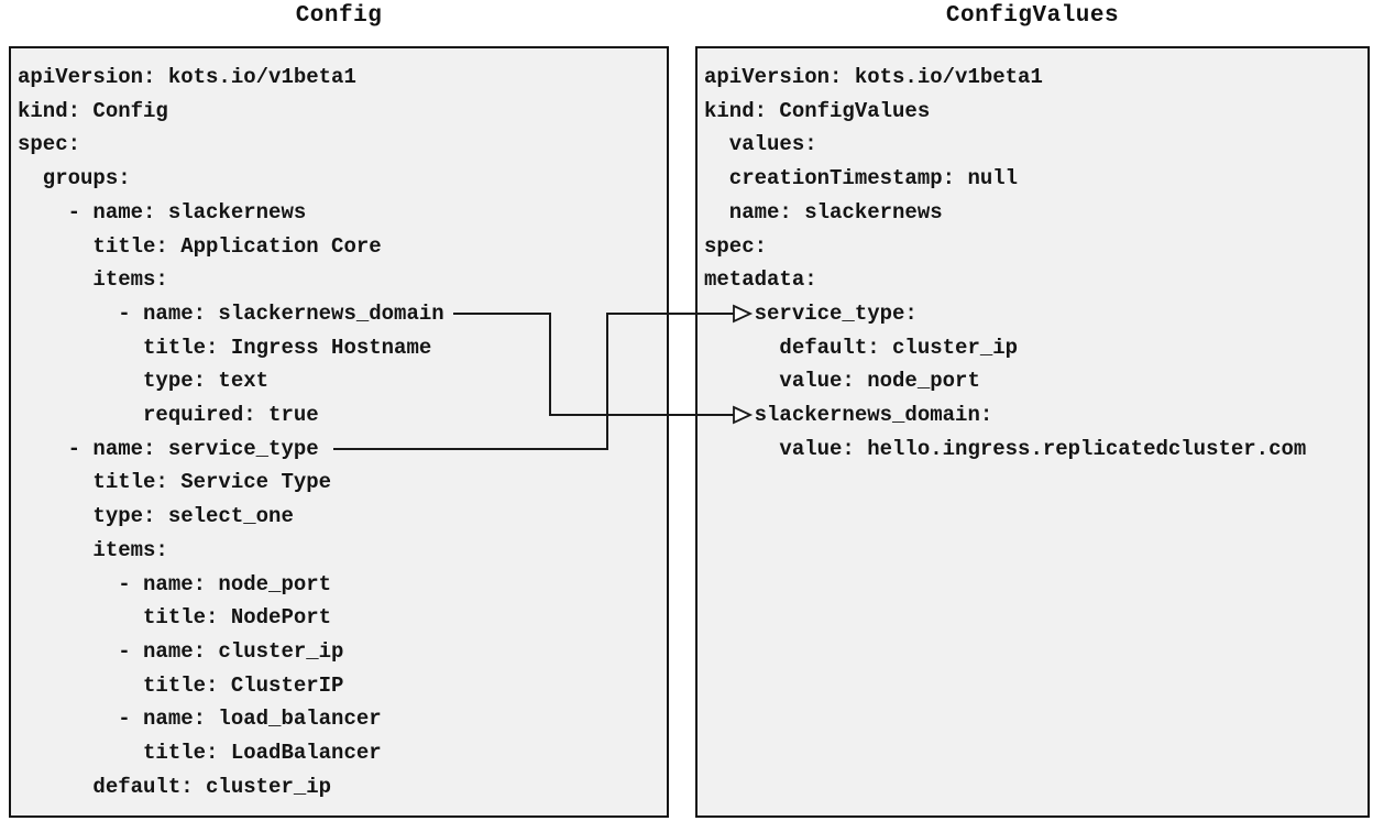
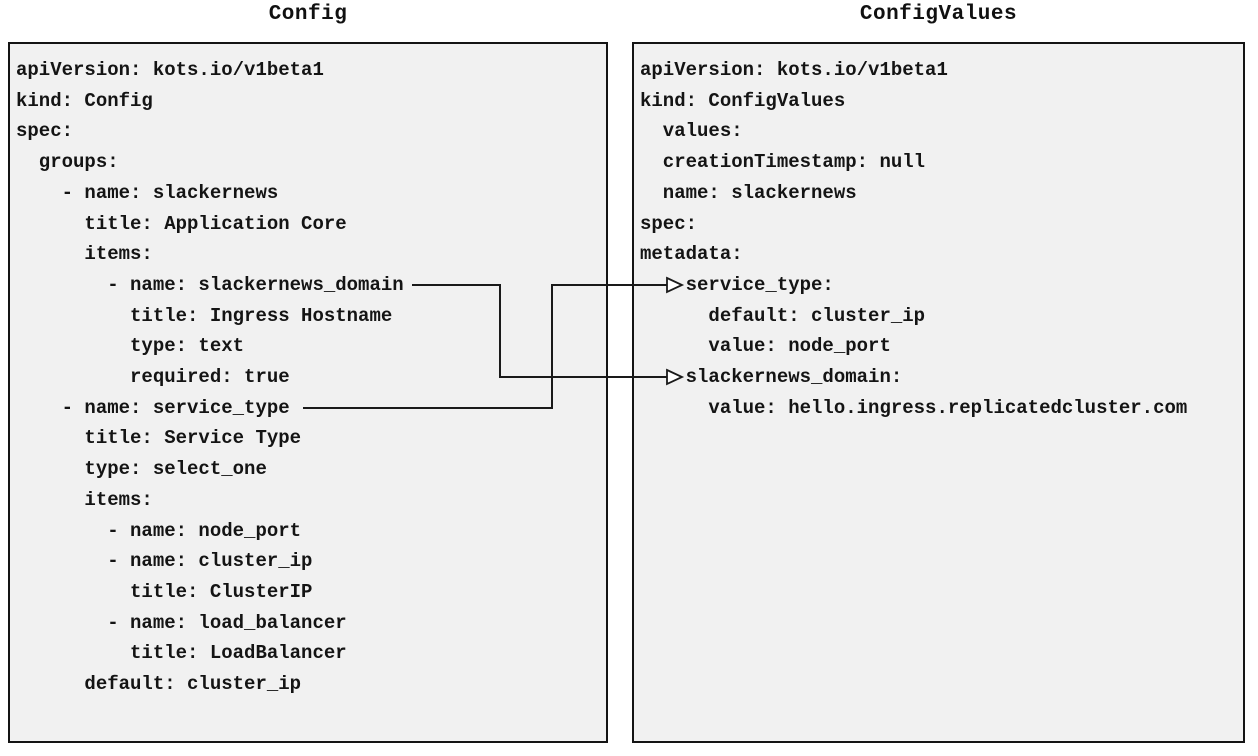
  Config
  ConfigValues
  apiVersion: kots.io/v1beta1
  kind: Config
  spec:
  groups:
  - name: slackernews
  title: Application Core
  items:
  - name: slackernews_domain
  title: Ingress Hostname
  type: text
  required: true
  - name: service_type
  title: Service Type
  type: select_one
  items:
  - name: node_port
- title: NodePort
  - name: cluster_ip
  title: ClusterIP
  - name: load_balancer
  title: LoadBalancer
  default: cluster_ip
  apiVersion: kots.io/v1beta1
  kind: ConfigValues
  values:
  creationTimestamp: null
  name: slackernews
  spec:
  metadata:
  service_type:
  default: cluster_ip
  value: node_port
  slackernews_domain:
  value: hello.ingress.replicatedcluster.com
